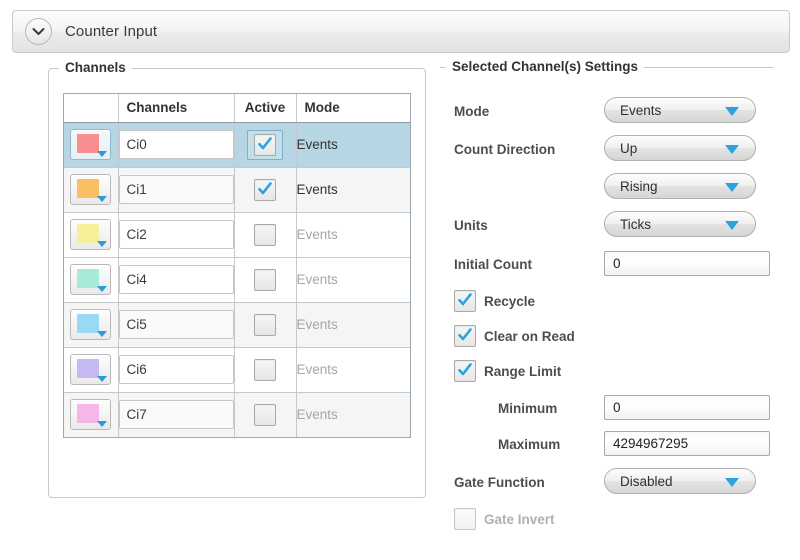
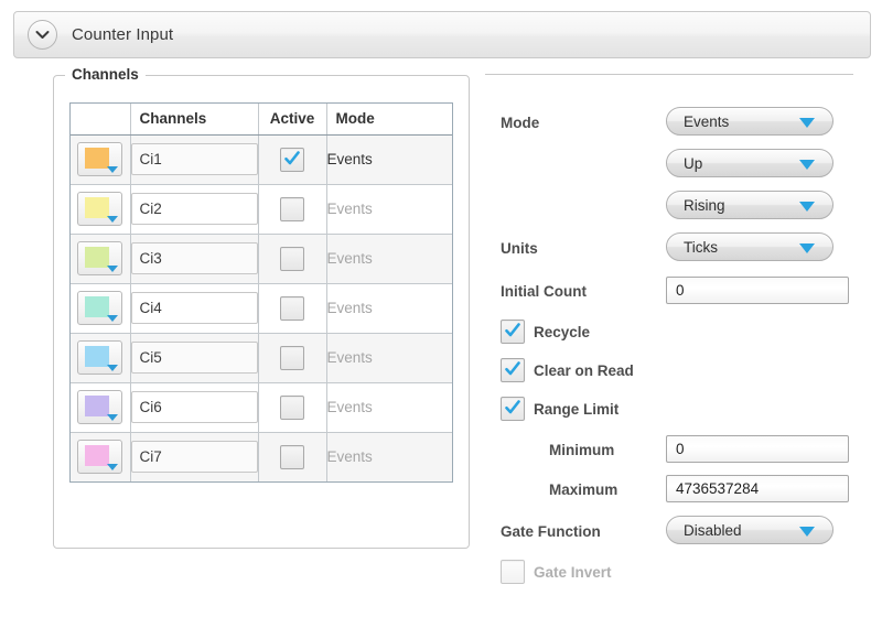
  Counter Input
  Channels
  	Channels	Active	Mode
- 	Ci0		Events
  	Ci1		Events
  	Ci2		Events
+ 	Ci3		Events
  	Ci4		Events
  	Ci5		Events
  	Ci6		Events
  	Ci7		Events
- Selected Channel(s) Settings
  Mode
  Events
- Count Direction
  Up
  Rising
  Units
  Ticks
  Initial Count
  0
  Recycle
  Clear on Read
  Range Limit
  Minimum
  0
  Maximum
- 4294967295
+ 4736537284
  Gate Function
  Disabled
  Gate Invert
